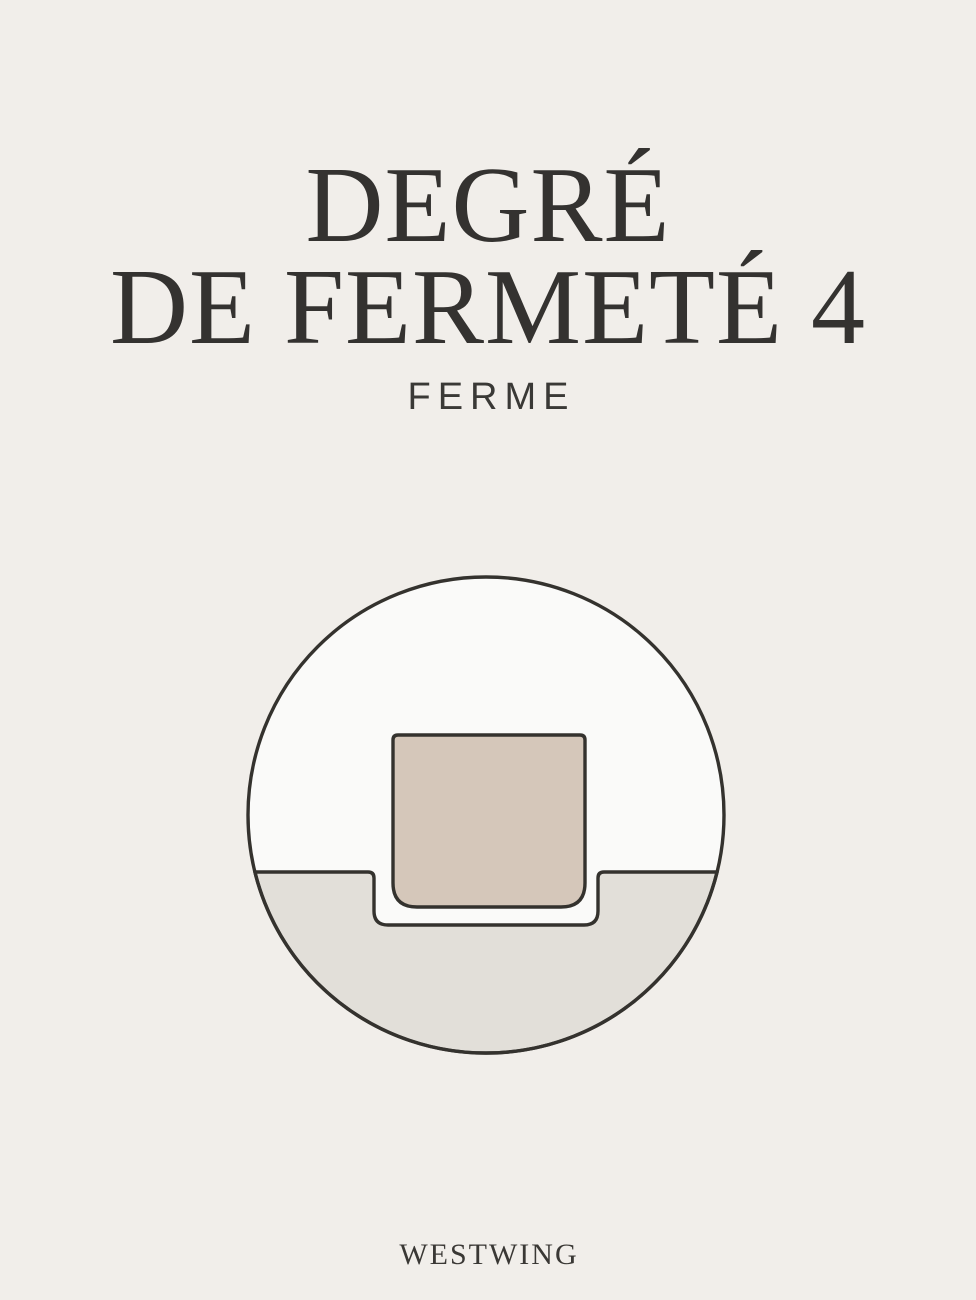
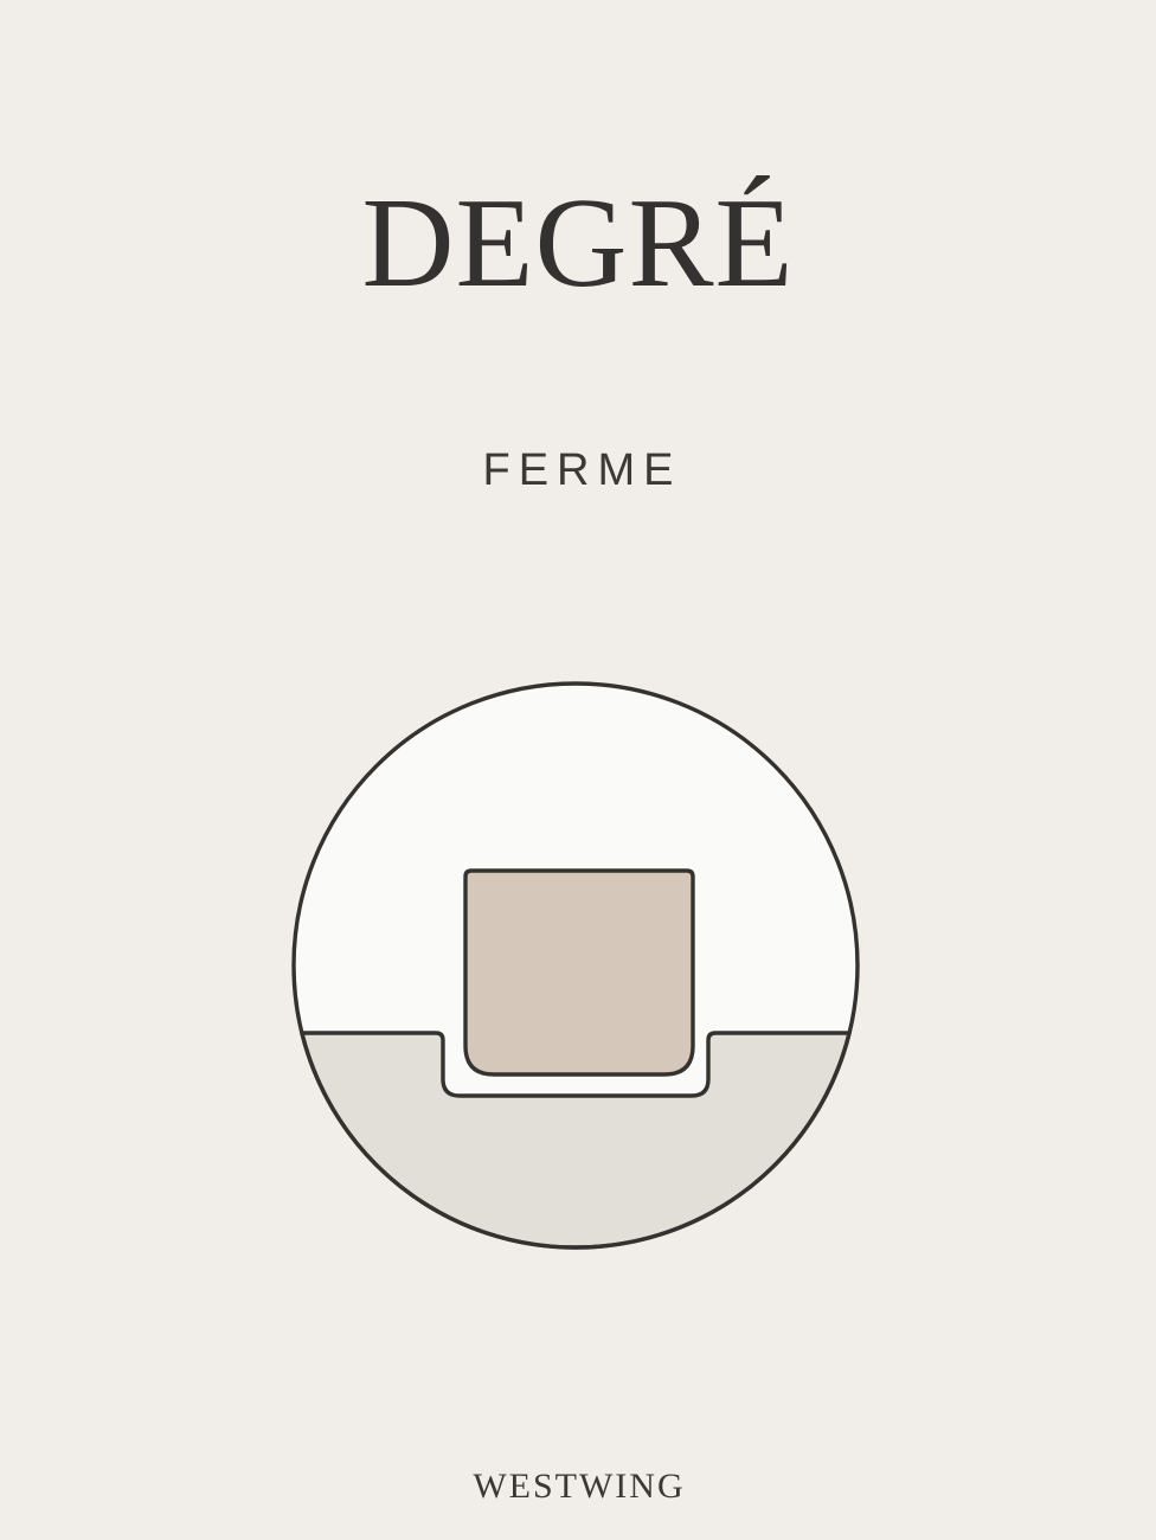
  DEGRÉ
- DE FERMETÉ 4
  FERME
  WESTWING
